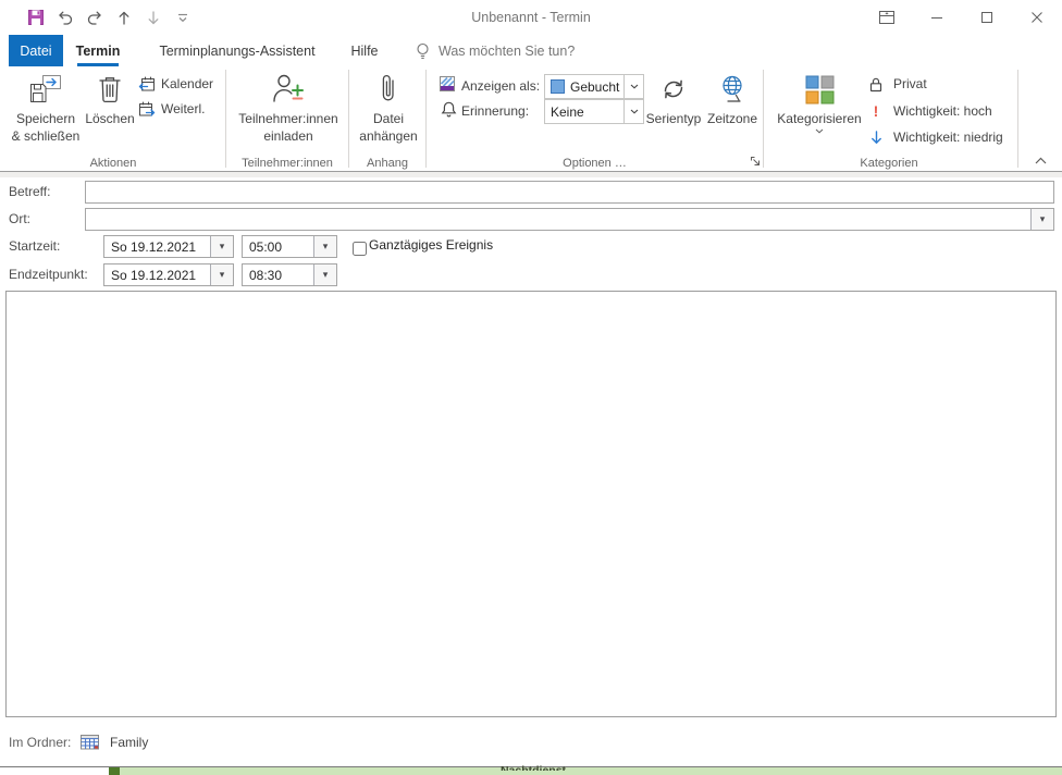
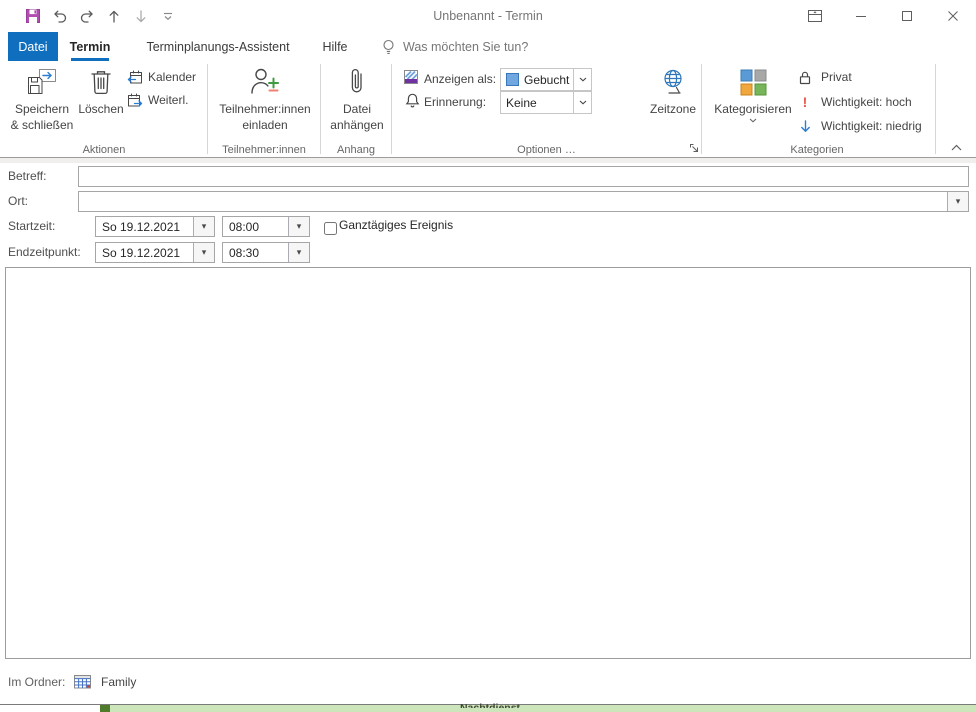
  Unbenannt - Termin
  Datei
  Termin
  Terminplanungs-Assistent
  Hilfe
  Was möchten Sie tun?
  Speichern
  & schließen
  Löschen
  Kalender
  Weiterl.
  Aktionen
  Teilnehmer:innen
  einladen
  Teilnehmer:innen
  Datei
  anhängen
  Anhang
  Anzeigen als:
  Gebucht
  Erinnerung:
  Keine
- Serientyp
  Zeitzone
  Optionen …
  Kategorisieren
  Privat
  !
  Wichtigkeit: hoch
  Wichtigkeit: niedrig
  Kategorien
  Betreff:
  Ort:
  ▾
  Startzeit:
  So 19.12.2021
  ▾
- 05:00
+ 08:00
  ▾
  Ganztägiges Ereignis
  Endzeitpunkt:
  So 19.12.2021
  ▾
  08:30
  ▾
  Im Ordner:
  Family
